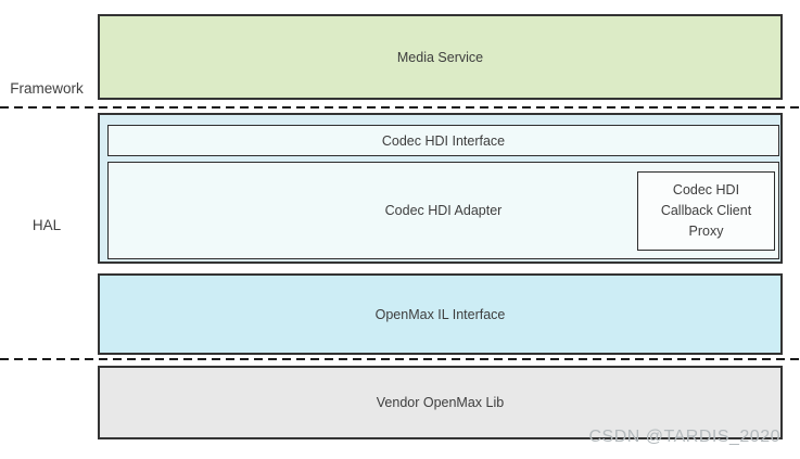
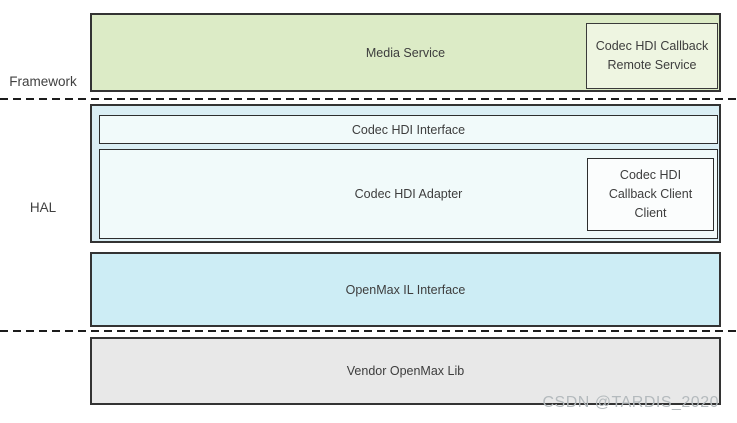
  Framework
  HAL
  Media Service
+ Codec HDI Callback Remote Service
  Codec HDI Interface
  Codec HDI Adapter
- Codec HDI Callback Client Proxy
+ Codec HDI Callback Client Client
  OpenMax IL Interface
  Vendor OpenMax Lib
  CSDN @TARDIS_2020
